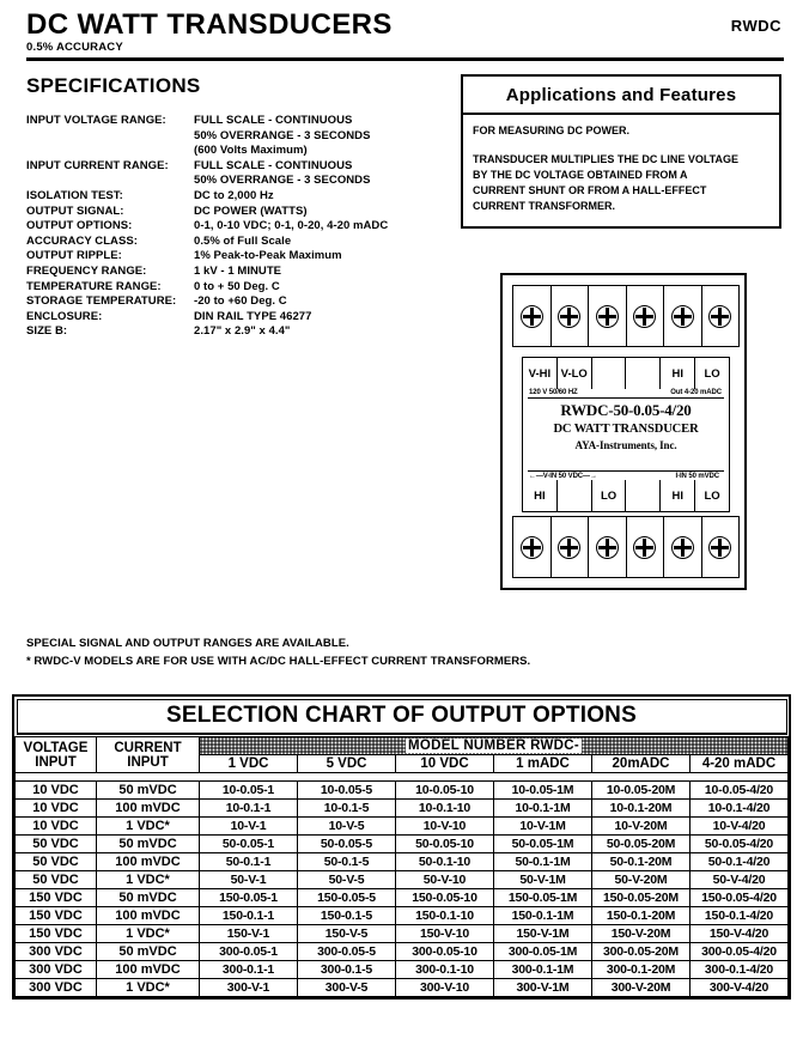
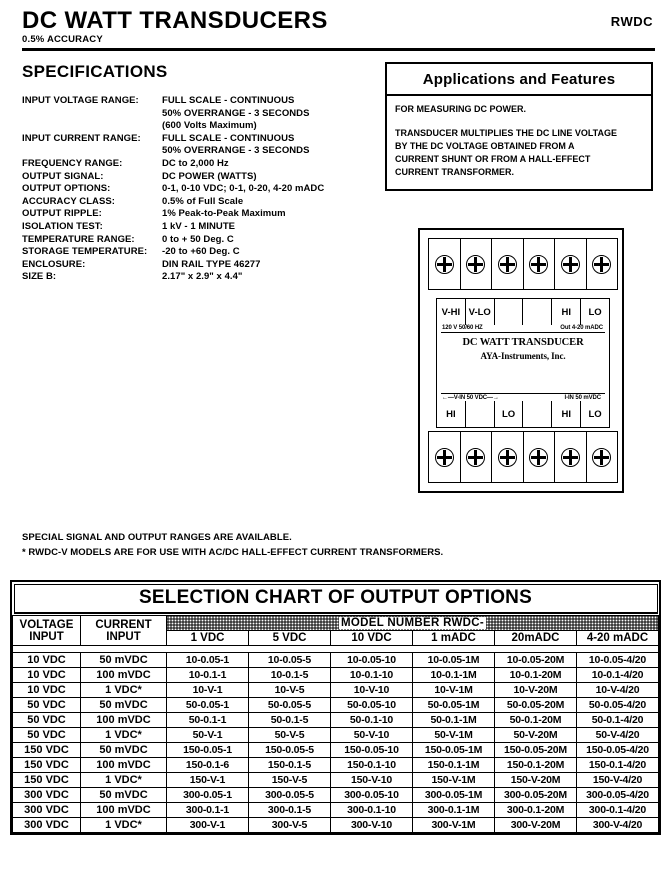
  DC WATT TRANSDUCERS
  RWDC
  0.5% ACCURACY
  SPECIFICATIONS
  INPUT VOLTAGE RANGE:	FULL SCALE - CONTINUOUS
  	50% OVERRANGE - 3 SECONDS
  	(600 Volts Maximum)
  INPUT CURRENT RANGE:	FULL SCALE - CONTINUOUS
  	50% OVERRANGE - 3 SECONDS
- ISOLATION TEST:	DC to 2,000 Hz
+ FREQUENCY RANGE:	DC to 2,000 Hz
  OUTPUT SIGNAL:	DC POWER (WATTS)
  OUTPUT OPTIONS:	0-1, 0-10 VDC; 0-1, 0-20, 4-20 mADC
  ACCURACY CLASS:	0.5% of Full Scale
  OUTPUT RIPPLE:	1% Peak-to-Peak Maximum
- FREQUENCY RANGE:	1 kV - 1 MINUTE
+ ISOLATION TEST:	1 kV - 1 MINUTE
  TEMPERATURE RANGE:	0 to + 50 Deg. C
  STORAGE TEMPERATURE:	-20 to +60 Deg. C
  ENCLOSURE:	DIN RAIL TYPE 46277
  SIZE B:	2.17" x 2.9" x 4.4"
  Applications and Features
  FOR MEASURING DC POWER.
  TRANSDUCER MULTIPLIES THE DC LINE VOLTAGE
  BY THE DC VOLTAGE OBTAINED FROM A
  CURRENT SHUNT OR FROM A HALL-EFFECT
  CURRENT TRANSFORMER.
  V-HI
  V-LO
  HI
  LO
- RWDC-50-0.05-4/20
  DC WATT TRANSDUCER
  AYA-Instruments, Inc.
  HI
  LO
  HI
  LO
  SPECIAL SIGNAL AND OUTPUT RANGES ARE AVAILABLE.
  * RWDC-V MODELS ARE FOR USE WITH AC/DC HALL-EFFECT CURRENT TRANSFORMERS.
  SELECTION CHART OF OUTPUT OPTIONS
  VOLTAGEINPUT	CURRENTINPUT	MODEL NUMBER RWDC-
  1 VDC	5 VDC	10 VDC	1 mADC	20mADC	4-20 mADC
  10 VDC	50 mVDC	10-0.05-1	10-0.05-5	10-0.05-10	10-0.05-1M	10-0.05-20M	10-0.05-4/20
  10 VDC	100 mVDC	10-0.1-1	10-0.1-5	10-0.1-10	10-0.1-1M	10-0.1-20M	10-0.1-4/20
  10 VDC	1 VDC*	10-V-1	10-V-5	10-V-10	10-V-1M	10-V-20M	10-V-4/20
  50 VDC	50 mVDC	50-0.05-1	50-0.05-5	50-0.05-10	50-0.05-1M	50-0.05-20M	50-0.05-4/20
  50 VDC	100 mVDC	50-0.1-1	50-0.1-5	50-0.1-10	50-0.1-1M	50-0.1-20M	50-0.1-4/20
  50 VDC	1 VDC*	50-V-1	50-V-5	50-V-10	50-V-1M	50-V-20M	50-V-4/20
  150 VDC	50 mVDC	150-0.05-1	150-0.05-5	150-0.05-10	150-0.05-1M	150-0.05-20M	150-0.05-4/20
- 150 VDC	100 mVDC	150-0.1-1	150-0.1-5	150-0.1-10	150-0.1-1M	150-0.1-20M	150-0.1-4/20
+ 150 VDC	100 mVDC	150-0.1-6	150-0.1-5	150-0.1-10	150-0.1-1M	150-0.1-20M	150-0.1-4/20
  150 VDC	1 VDC*	150-V-1	150-V-5	150-V-10	150-V-1M	150-V-20M	150-V-4/20
  300 VDC	50 mVDC	300-0.05-1	300-0.05-5	300-0.05-10	300-0.05-1M	300-0.05-20M	300-0.05-4/20
  300 VDC	100 mVDC	300-0.1-1	300-0.1-5	300-0.1-10	300-0.1-1M	300-0.1-20M	300-0.1-4/20
  300 VDC	1 VDC*	300-V-1	300-V-5	300-V-10	300-V-1M	300-V-20M	300-V-4/20
